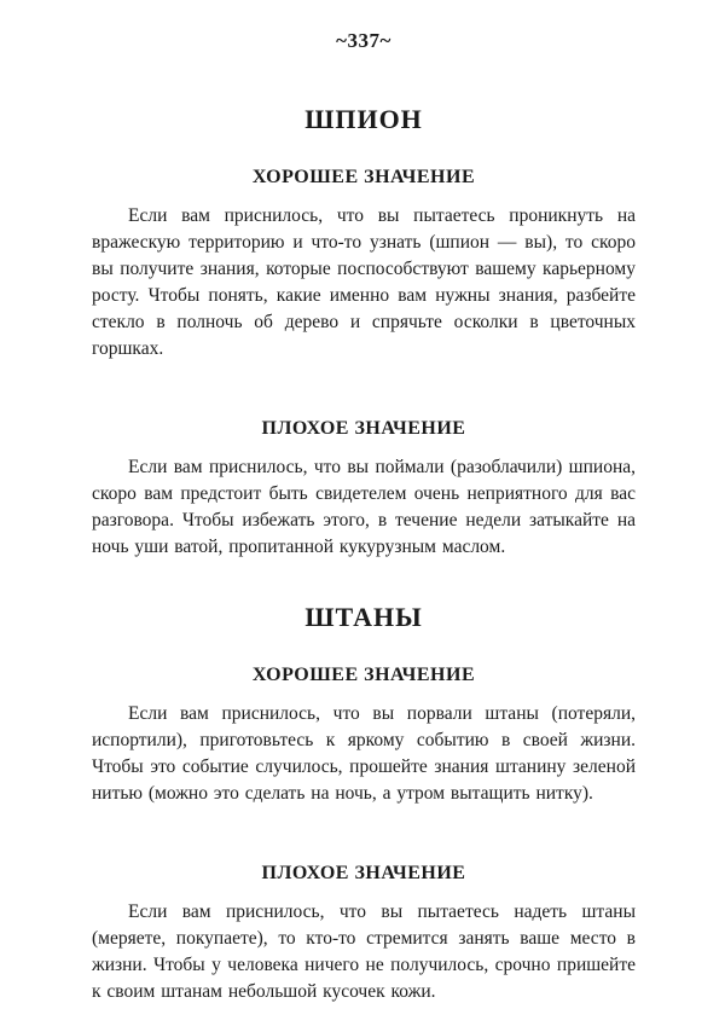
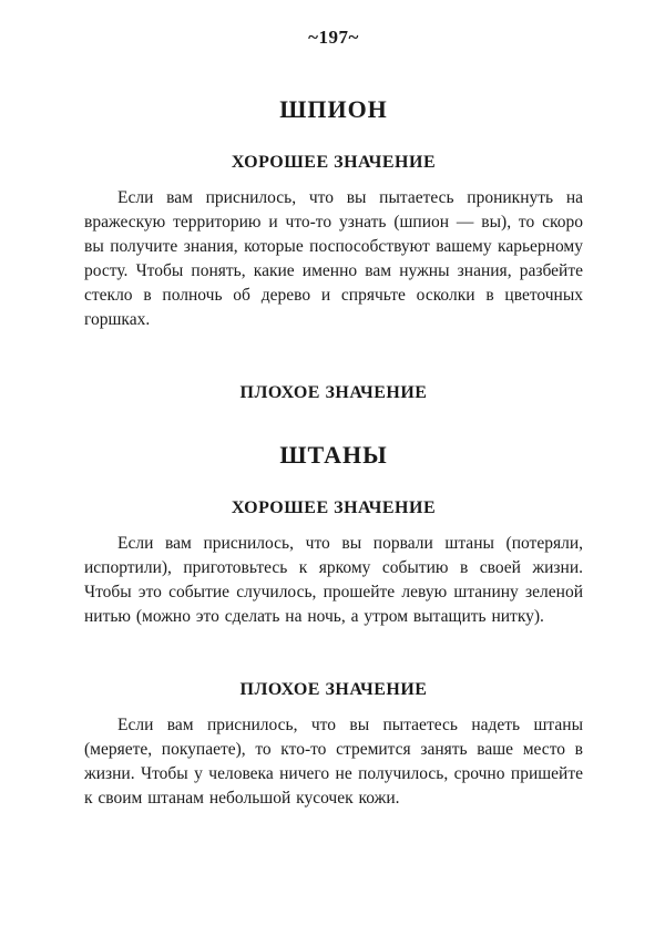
- ~337~
+ ~197~
  ШПИОН
  ХОРОШЕЕ ЗНАЧЕНИЕ
  Если вам приснилось, что вы пытаетесь проникнуть на вражескую территорию и что-то узнать (шпион — вы), то скоро вы получите знания, которые поспособствуют вашему карьерному росту. Чтобы понять, какие именно вам нужны знания, разбейте стекло в полночь об дерево и спрячьте осколки в цветочных горшках.
  ПЛОХОЕ ЗНАЧЕНИЕ
- Если вам приснилось, что вы поймали (разоблачили) шпиона, скоро вам предстоит быть свидетелем очень неприятного для вас разговора. Чтобы избежать этого, в течение недели затыкайте на ночь уши ватой, пропитанной кукурузным маслом.
  ШТАНЫ
  ХОРОШЕЕ ЗНАЧЕНИЕ
- Если вам приснилось, что вы порвали штаны (потеряли, испортили), приготовьтесь к яркому событию в своей жизни. Чтобы это событие случилось, прошейте знания штанину зеленой нитью (можно это сделать на ночь, а утром вытащить нитку).
+ Если вам приснилось, что вы порвали штаны (потеряли, испортили), приготовьтесь к яркому событию в своей жизни. Чтобы это событие случилось, прошейте левую штанину зеленой нитью (можно это сделать на ночь, а утром вытащить нитку).
  ПЛОХОЕ ЗНАЧЕНИЕ
  Если вам приснилось, что вы пытаетесь надеть штаны (меряете, покупаете), то кто-то стремится занять ваше место в жизни. Чтобы у человека ничего не получилось, срочно пришейте к своим штанам небольшой кусочек кожи.
